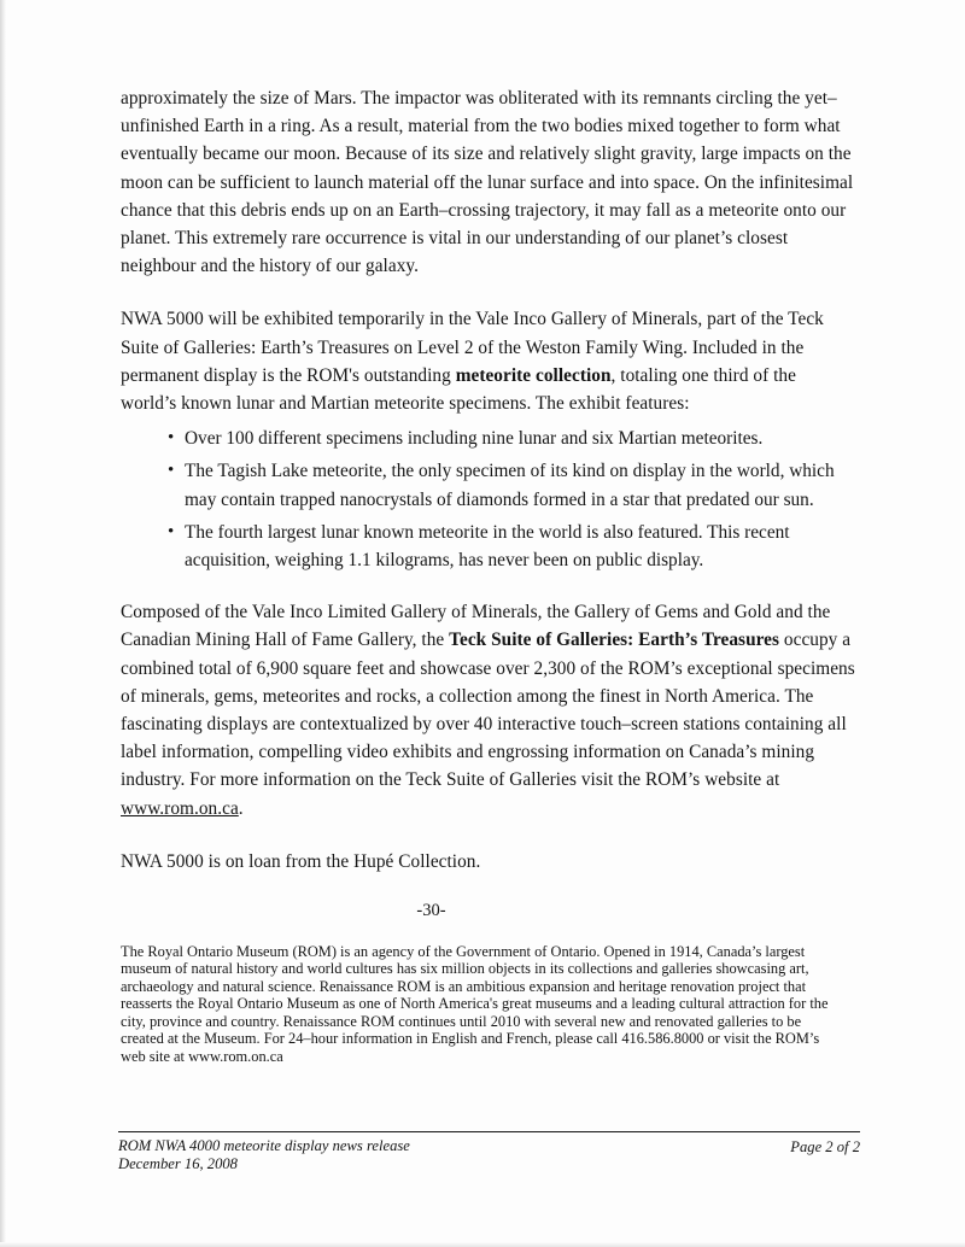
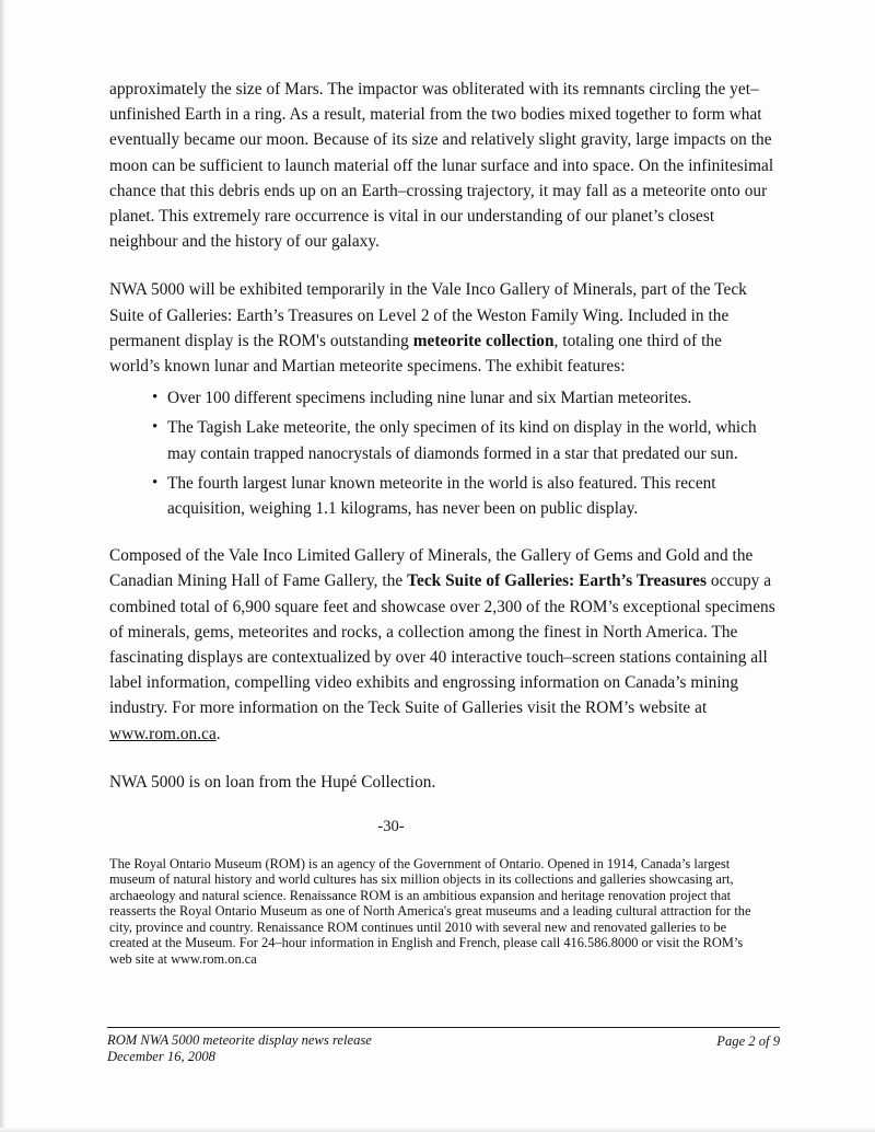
  approximately the size of Mars. The impactor was obliterated with its remnants circling the yet–unfinished Earth in a ring. As a result, material from the two bodies mixed together to form what eventually became our moon. Because of its size and relatively slight gravity, large impacts on the moon can be sufficient to launch material off the lunar surface and into space. On the infinitesimal chance that this debris ends up on an Earth–crossing trajectory, it may fall as a meteorite onto our planet. This extremely rare occurrence is vital in our understanding of our planet’s closest neighbour and the history of our galaxy.
  NWA 5000 will be exhibited temporarily in the Vale Inco Gallery of Minerals, part of the Teck Suite of Galleries: Earth’s Treasures on Level 2 of the Weston Family Wing. Included in the permanent display is the ROM's outstanding meteorite collection, totaling one third of the world’s known lunar and Martian meteorite specimens. The exhibit features:
  •
  Over 100 different specimens including nine lunar and six Martian meteorites.
  •
  The Tagish Lake meteorite, the only specimen of its kind on display in the world, which may contain trapped nanocrystals of diamonds formed in a star that predated our sun.
  •
  The fourth largest lunar known meteorite in the world is also featured. This recent acquisition, weighing 1.1 kilograms, has never been on public display.
  Composed of the Vale Inco Limited Gallery of Minerals, the Gallery of Gems and Gold and the Canadian Mining Hall of Fame Gallery, the Teck Suite of Galleries: Earth’s Treasures occupy a combined total of 6,900 square feet and showcase over 2,300 of the ROM’s exceptional specimens of minerals, gems, meteorites and rocks, a collection among the finest in North America. The fascinating displays are contextualized by over 40 interactive touch–screen stations containing all label information, compelling video exhibits and engrossing information on Canada’s mining industry. For more information on the Teck Suite of Galleries visit the ROM’s website at www.rom.on.ca.
  NWA 5000 is on loan from the Hupé Collection.
  -30-
  The Royal Ontario Museum (ROM) is an agency of the Government of Ontario. Opened in 1914, Canada’s largest museum of natural history and world cultures has six million objects in its collections and galleries showcasing art, archaeology and natural science. Renaissance ROM is an ambitious expansion and heritage renovation project that reasserts the Royal Ontario Museum as one of North America's great museums and a leading cultural attraction for the city, province and country. Renaissance ROM continues until 2010 with several new and renovated galleries to be created at the Museum. For 24–hour information in English and French, please call 416.586.8000 or visit the ROM’s web site at www.rom.on.ca
- ROM NWA 4000 meteorite display news release
+ ROM NWA 5000 meteorite display news release
  December 16, 2008
- Page 2 of 2
+ Page 2 of 9
